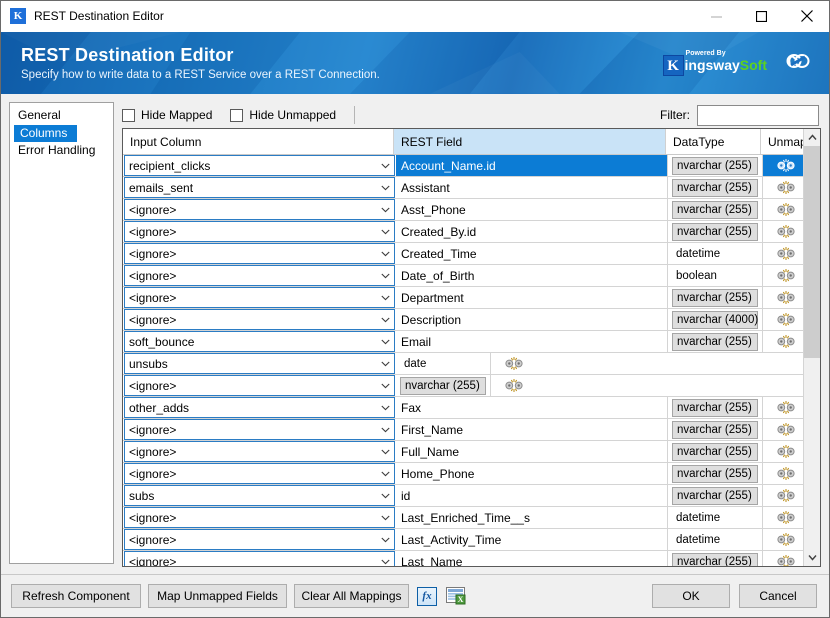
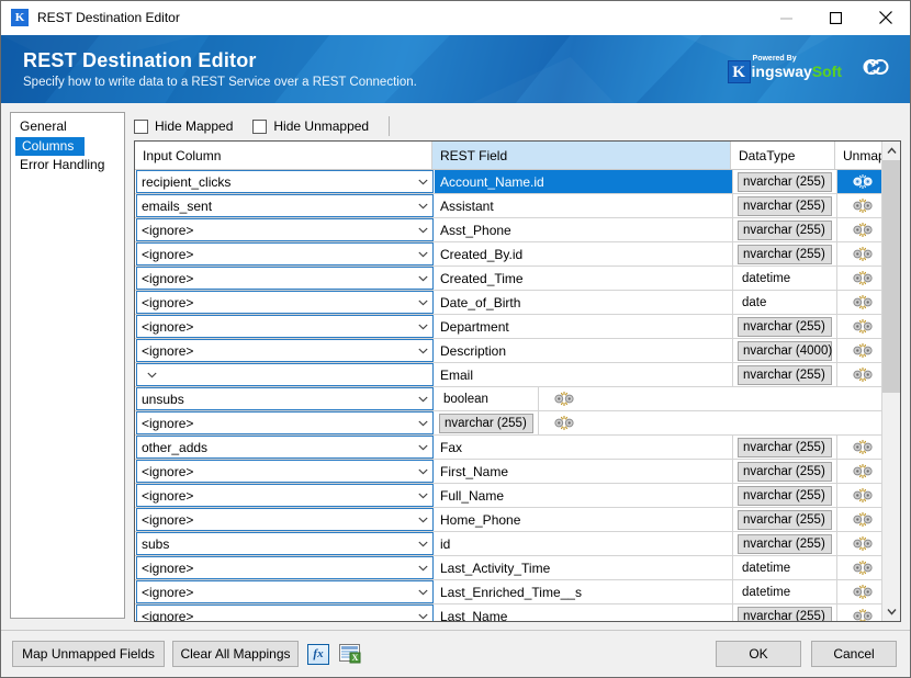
  K
  REST Destination Editor
  REST Destination Editor
  Specify how to write data to a REST Service over a REST Connection.
  K
  ingswaySoft
  General
  Columns
  Error Handling
  Hide Mapped
  Hide Unmapped
- Filter:
  Input Column
  REST Field
  DataType
  Unma
  recipient_clicks
  Account_Name.id
  nvarchar (255)
  emails_sent
  Assistant
  nvarchar (255)
  <ignore>
  Asst_Phone
  nvarchar (255)
  <ignore>
  Created_By.id
  nvarchar (255)
  <ignore>
  Created_Time
  datetime
  <ignore>
  Date_of_Birth
- boolean
+ date
  <ignore>
  Department
  nvarchar (255)
  <ignore>
  Description
  nvarchar (4000)
- soft_bounce
  Email
  nvarchar (255)
  unsubs
- date
+ boolean
  <ignore>
  nvarchar (255)
  other_adds
  Fax
  nvarchar (255)
  <ignore>
  First_Name
  nvarchar (255)
  <ignore>
  Full_Name
  nvarchar (255)
  <ignore>
  Home_Phone
  nvarchar (255)
  subs
  id
  nvarchar (255)
  <ignore>
- Last_Enriched_Time__s
+ Last_Activity_Time
  datetime
  <ignore>
- Last_Activity_Time
+ Last_Enriched_Time__s
  datetime
  <ignore>
  Last_Name
  nvarchar (255)
- Refresh Component
  Map Unmapped Fields
  Clear All Mappings
  fx
  X
  OK
  Cancel
